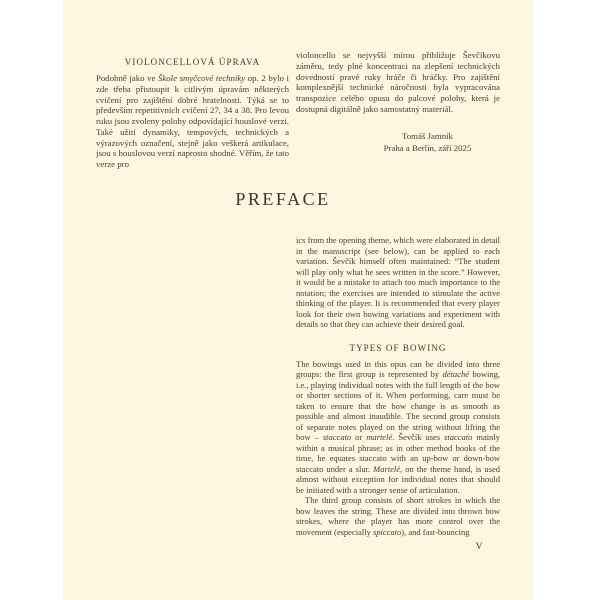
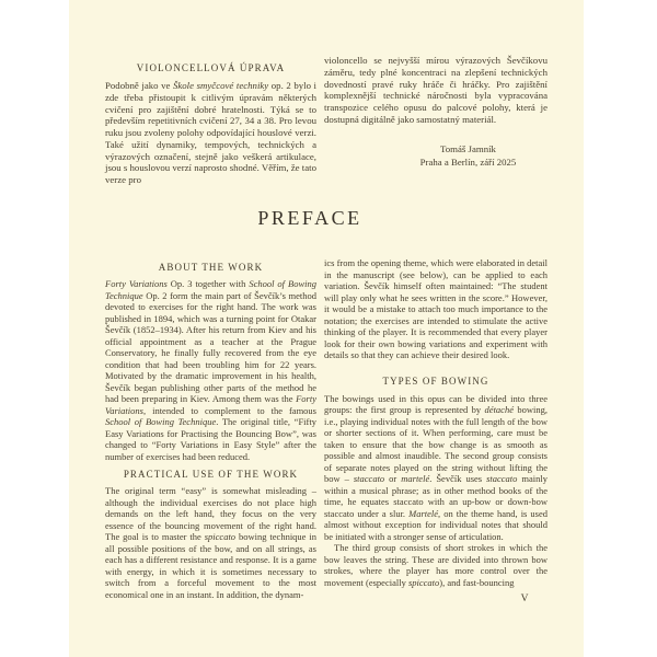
  VIOLONCELLOVÁ ÚPRAVA
  Podobně jako ve Škole smyčcové techniky op. 2 bylo i zde třeba přistoupit k citlivým úpravám některých cvičení pro zajištění dobré hratelnosti. Týká se to především repetitivních cvičení 27, 34 a 38. Pro levou ruku jsou zvoleny polohy odpovídající houslové verzi. Také užití dynamiky, tempových, technických a výrazových označení, stejně jako veškerá artikulace, jsou s houslovou verzí naprosto shodné. Věřím, že tato verze pro
- violoncello se nejvyšší mírou přibližuje Ševčíkovu záměru, tedy plné koncentraci na zlepšení technických dovedností pravé ruky hráče či hráčky. Pro zajištění komplexnější technické náročnosti byla vypracována transpozice celého opusu do palcové polohy, která je dostupná digitálně jako samostatný materiál.
+ violoncello se nejvyšší mírou výrazových Ševčíkovu záměru, tedy plné koncentraci na zlepšení technických dovedností pravé ruky hráče či hráčky. Pro zajištění komplexnější technické náročnosti byla vypracována transpozice celého opusu do palcové polohy, která je dostupná digitálně jako samostatný materiál.
  Tomáš Jamník
  Praha a Berlín, září 2025
  PREFACE
+ ABOUT THE WORK
+ Forty Variations Op. 3 together with School of Bowing Technique Op. 2 form the main part of Ševčík’s method devoted to exercises for the right hand. The work was published in 1894, which was a turning point for Otakar Ševčík (1852–1934). After his return from Kiev and his official appointment as a teacher at the Prague Conservatory, he finally fully recovered from the eye condition that had been troubling him for 22 years. Motivated by the dramatic improvement in his health, Ševčík began publishing other parts of the method he had been preparing in Kiev. Among them was the Forty Variations, intended to complement to the famous School of Bowing Technique. The original title, “Fifty Easy Variations for Practising the Bouncing Bow”, was changed to “Forty Variations in Easy Style” after the number of exercises had been reduced.
+ PRACTICAL USE OF THE WORK
+ The original term “easy” is somewhat misleading – although the individual exercises do not place high demands on the left hand, they focus on the very essence of the bouncing movement of the right hand. The goal is to master the spiccato bowing technique in all possible positions of the bow, and on all strings, as each has a different resistance and response. It is a game with energy, in which it is sometimes necessary to switch from a forceful movement to the most economical one in an instant. In addition, the dynam-
- ics from the opening theme, which were elaborated in detail in the manuscript (see below), can be applied to each variation. Ševčík himself often maintained: “The student will play only what he sees written in the score.” However, it would be a mistake to attach too much importance to the notation; the exercises are intended to stimulate the active thinking of the player. It is recommended that every player look for their own bowing variations and experiment with details so that they can achieve their desired goal.
+ ics from the opening theme, which were elaborated in detail in the manuscript (see below), can be applied to each variation. Ševčík himself often maintained: “The student will play only what he sees written in the score.” However, it would be a mistake to attach too much importance to the notation; the exercises are intended to stimulate the active thinking of the player. It is recommended that every player look for their own bowing variations and experiment with details so that they can achieve their desired look.
  TYPES OF BOWING
  The bowings used in this opus can be divided into three groups: the first group is represented by détaché bowing, i.e., playing individual notes with the full length of the bow or shorter sections of it. When performing, care must be taken to ensure that the bow change is as smooth as possible and almost inaudible. The second group consists of separate notes played on the string without lifting the bow – staccato or martelé. Ševčík uses staccato mainly within a musical phrase; as in other method books of the time, he equates staccato with an up-bow or down-bow staccato under a slur. Martelé, on the theme hand, is used almost without exception for individual notes that should be initiated with a stronger sense of articulation.
  The third group consists of short strokes in which the bow leaves the string. These are divided into thrown bow strokes, where the player has more control over the movement (especially spiccato), and fast-bouncing
  V
